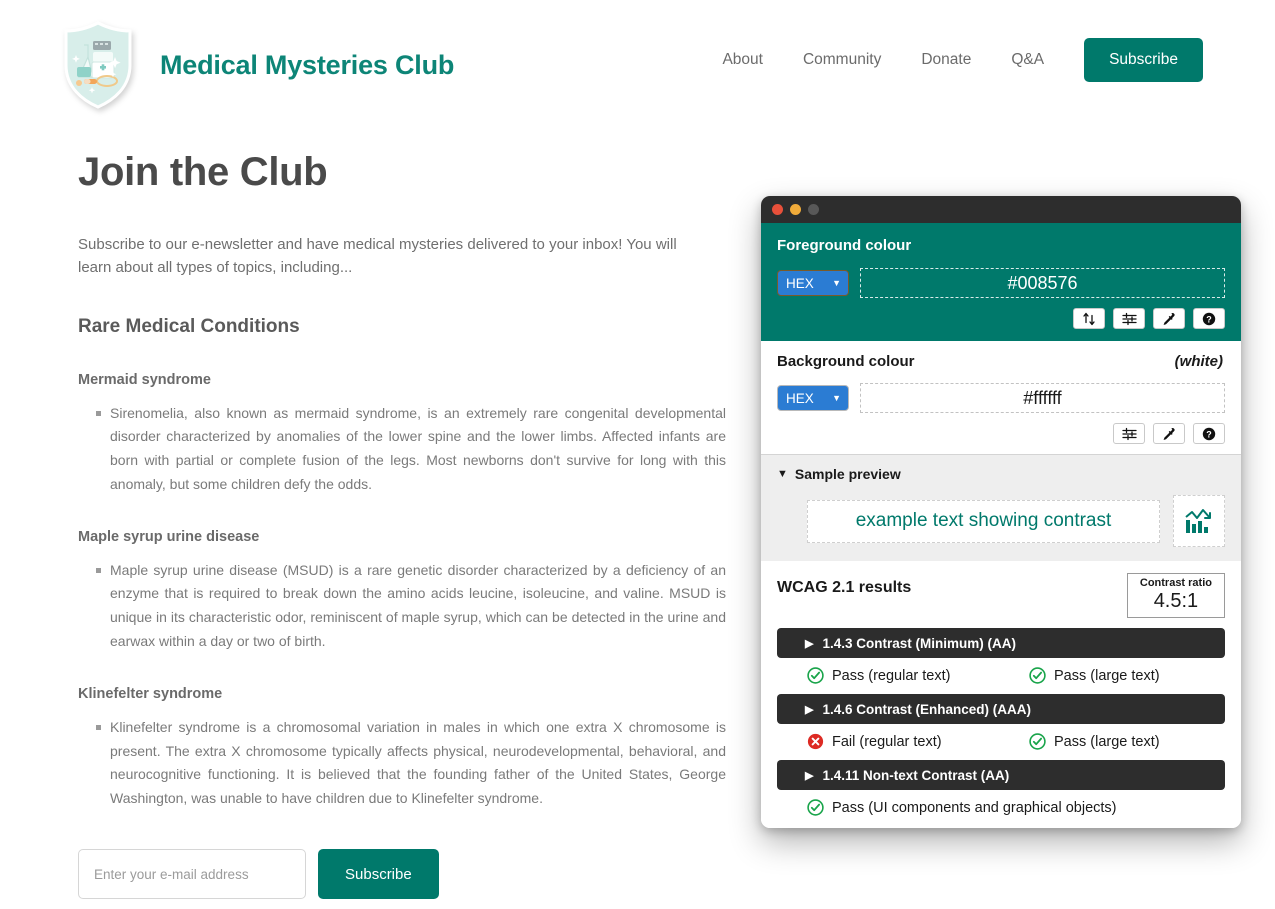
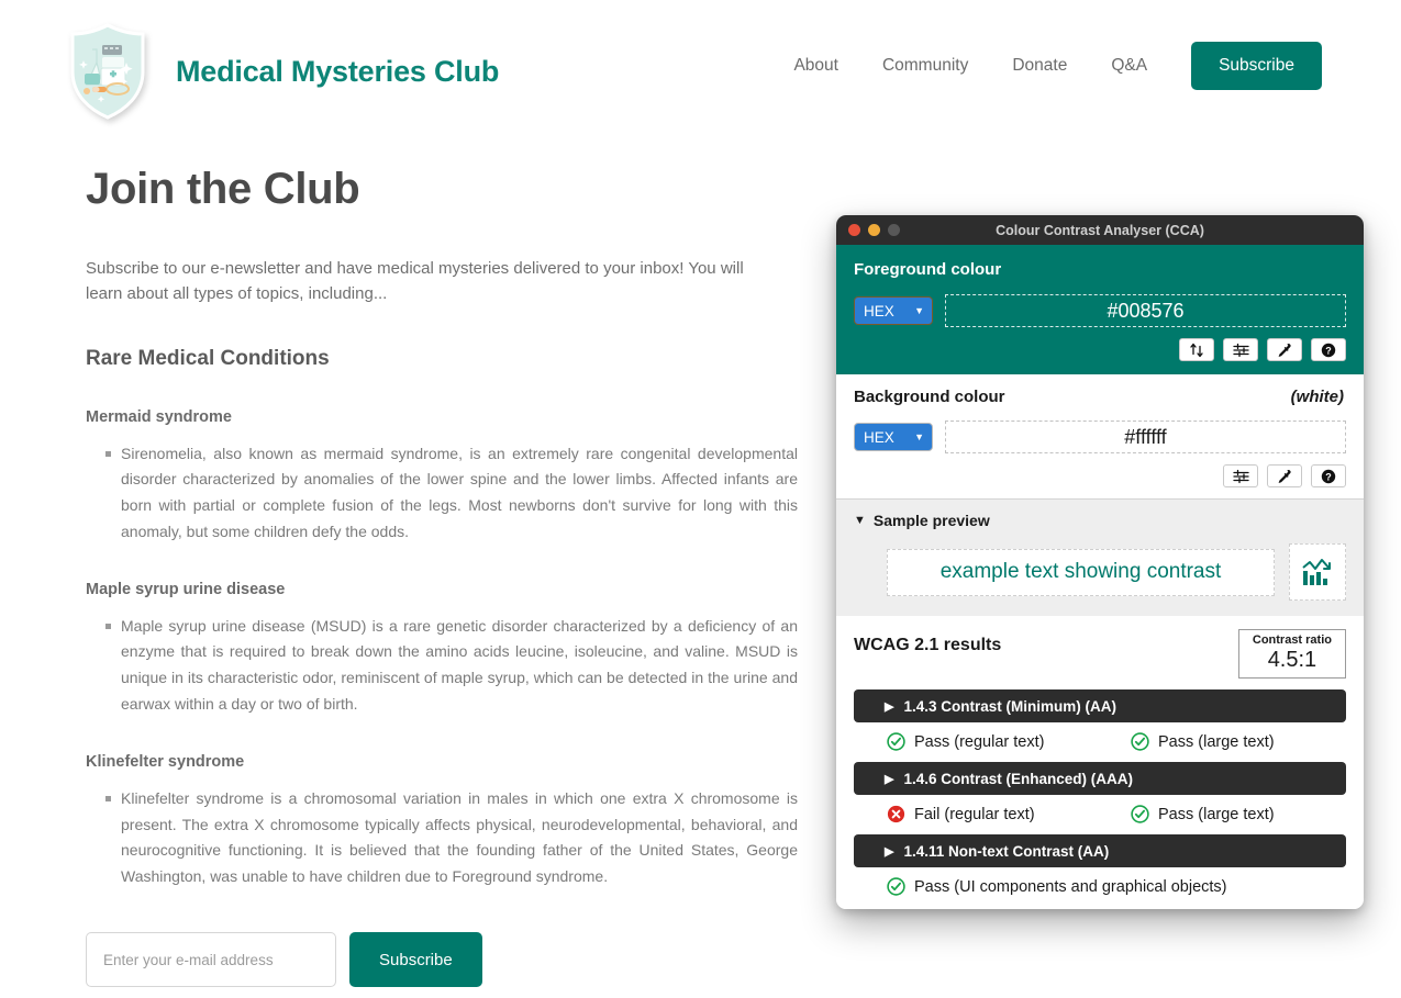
  Medical Mysteries Club
  About
  Community
  Donate
  Q&A
  Subscribe
  Join the Club
  Subscribe to our e-newsletter and have medical mysteries delivered to your inbox! You will learn about all types of topics, including...
  Rare Medical Conditions
  Mermaid syndrome
  Sirenomelia, also known as mermaid syndrome, is an extremely rare congenital developmental disorder characterized by anomalies of the lower spine and the lower limbs. Affected infants are born with partial or complete fusion of the legs. Most newborns don't survive for long with this anomaly, but some children defy the odds.
  Maple syrup urine disease
  Maple syrup urine disease (MSUD) is a rare genetic disorder characterized by a deficiency of an enzyme that is required to break down the amino acids leucine, isoleucine, and valine. MSUD is unique in its characteristic odor, reminiscent of maple syrup, which can be detected in the urine and earwax within a day or two of birth.
  Klinefelter syndrome
- Klinefelter syndrome is a chromosomal variation in males in which one extra X chromosome is present. The extra X chromosome typically affects physical, neurodevelopmental, behavioral, and neurocognitive functioning. It is believed that the founding father of the United States, George Washington, was unable to have children due to Klinefelter syndrome.
+ Klinefelter syndrome is a chromosomal variation in males in which one extra X chromosome is present. The extra X chromosome typically affects physical, neurodevelopmental, behavioral, and neurocognitive functioning. It is believed that the founding father of the United States, George Washington, was unable to have children due to Foreground syndrome.
  Enter your e-mail address
  Subscribe
+ Colour Contrast Analyser (CCA)
  Foreground colour
  HEX
  ▼
  #008576
  ?
  Background colour
  (white)
  HEX
  ▼
  #ffffff
  ?
  ▼
  Sample preview
  example text showing contrast
  WCAG 2.1 results
  Contrast ratio
  4.5:1
  ▶
  1.4.3 Contrast (Minimum) (AA)
  Pass (regular text)
  Pass (large text)
  ▶
  1.4.6 Contrast (Enhanced) (AAA)
  Fail (regular text)
  Pass (large text)
  ▶
  1.4.11 Non-text Contrast (AA)
  Pass (UI components and graphical objects)
